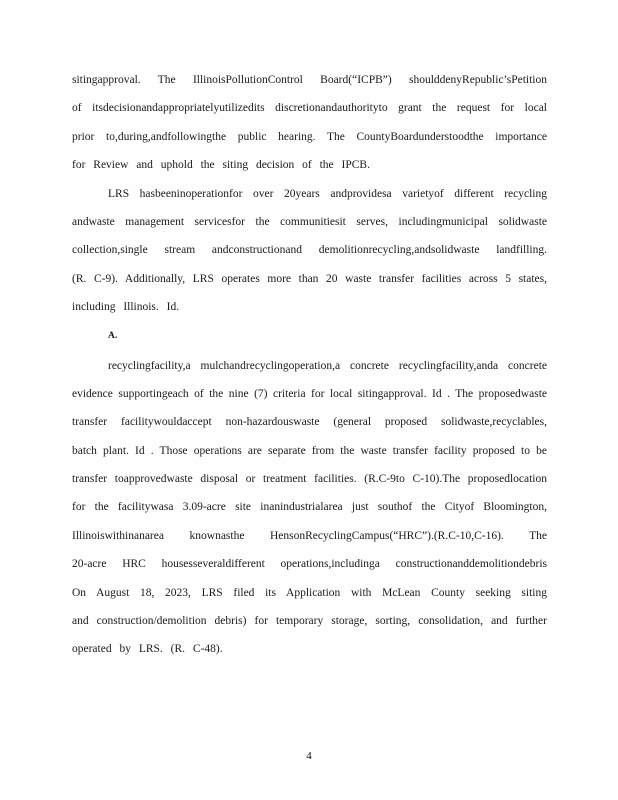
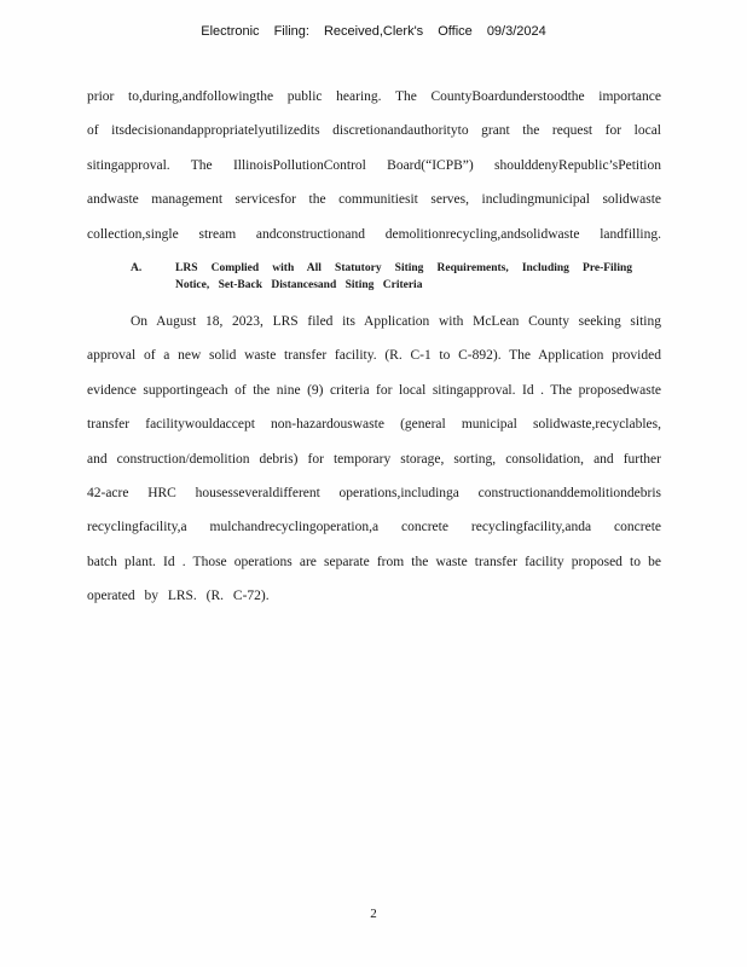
+ Electronic Filing: Received,Clerk's Office 09/3/2024
- sitingapproval. The IllinoisPollutionControl Board(“ICPB”) shoulddenyRepublic’sPetition
+ prior to,during,andfollowingthe public hearing. The CountyBoardunderstoodthe importance
  of itsdecisionandappropriatelyutilizedits discretionandauthorityto grant the request for local
- prior to,during,andfollowingthe public hearing. The CountyBoardunderstoodthe importance
+ sitingapproval. The IllinoisPollutionControl Board(“ICPB”) shoulddenyRepublic’sPetition
- for Review and uphold the siting decision of the IPCB.
- LRS hasbeeninoperationfor over 20years andprovidesa varietyof different recycling
  andwaste management servicesfor the communitiesit serves, includingmunicipal solidwaste
  collection,single stream andconstructionand demolitionrecycling,andsolidwaste landfilling.
- (R. C-9). Additionally, LRS operates more than 20 waste transfer facilities across 5 states,
- including Illinois. Id.
  A.
+ LRS Complied with All Statutory Siting Requirements, Including Pre-Filing
+ Notice, Set-Back Distancesand Siting Criteria
- recyclingfacility,a mulchandrecyclingoperation,a concrete recyclingfacility,anda concrete
+ On August 18, 2023, LRS filed its Application with McLean County seeking siting
+ approval of a new solid waste transfer facility. (R. C-1 to C-892). The Application provided
- evidence supportingeach of the nine (7) criteria for local sitingapproval. Id . The proposedwaste
+ evidence supportingeach of the nine (9) criteria for local sitingapproval. Id . The proposedwaste
- transfer facilitywouldaccept non-hazardouswaste (general proposed solidwaste,recyclables,
+ transfer facilitywouldaccept non-hazardouswaste (general municipal solidwaste,recyclables,
- batch plant. Id . Those operations are separate from the waste transfer facility proposed to be
+ and construction/demolition debris) for temporary storage, sorting, consolidation, and further
- transfer toapprovedwaste disposal or treatment facilities. (R.C-9to C-10).The proposedlocation
- for the facilitywasa 3.09-acre site inanindustrialarea just southof the Cityof Bloomington,
- Illinoiswithinanarea knownasthe HensonRecyclingCampus(“HRC”).(R.C-10,C-16). The
- 20-acre HRC housesseveraldifferent operations,includinga constructionanddemolitiondebris
+ 42-acre HRC housesseveraldifferent operations,includinga constructionanddemolitiondebris
- On August 18, 2023, LRS filed its Application with McLean County seeking siting
+ recyclingfacility,a mulchandrecyclingoperation,a concrete recyclingfacility,anda concrete
- and construction/demolition debris) for temporary storage, sorting, consolidation, and further
+ batch plant. Id . Those operations are separate from the waste transfer facility proposed to be
- operated by LRS. (R. C-48).
+ operated by LRS. (R. C-72).
- 4
+ 2
